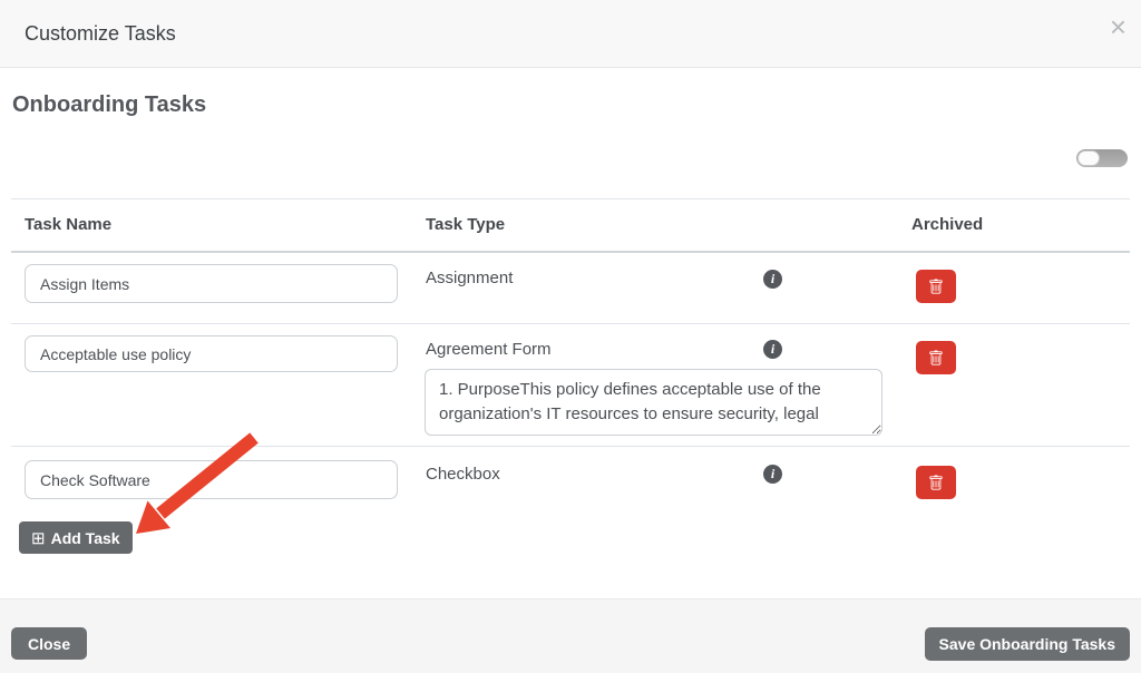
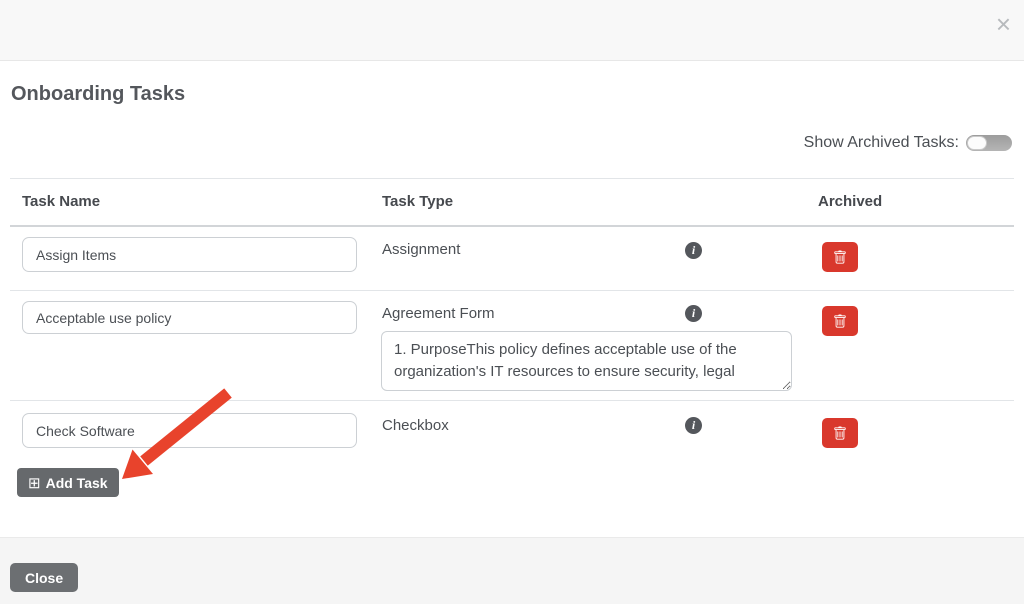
- Customize Tasks
  ×
  Onboarding Tasks
+ Show Archived Tasks:
  Task Name
  Task Type
  Archived
  Assign Items
  Assignment
  i
  Acceptable use policy
  Agreement Form
  i
  Check Software
  Checkbox
  i
  ⊞
  Add Task
  Close
- Save Onboarding Tasks
